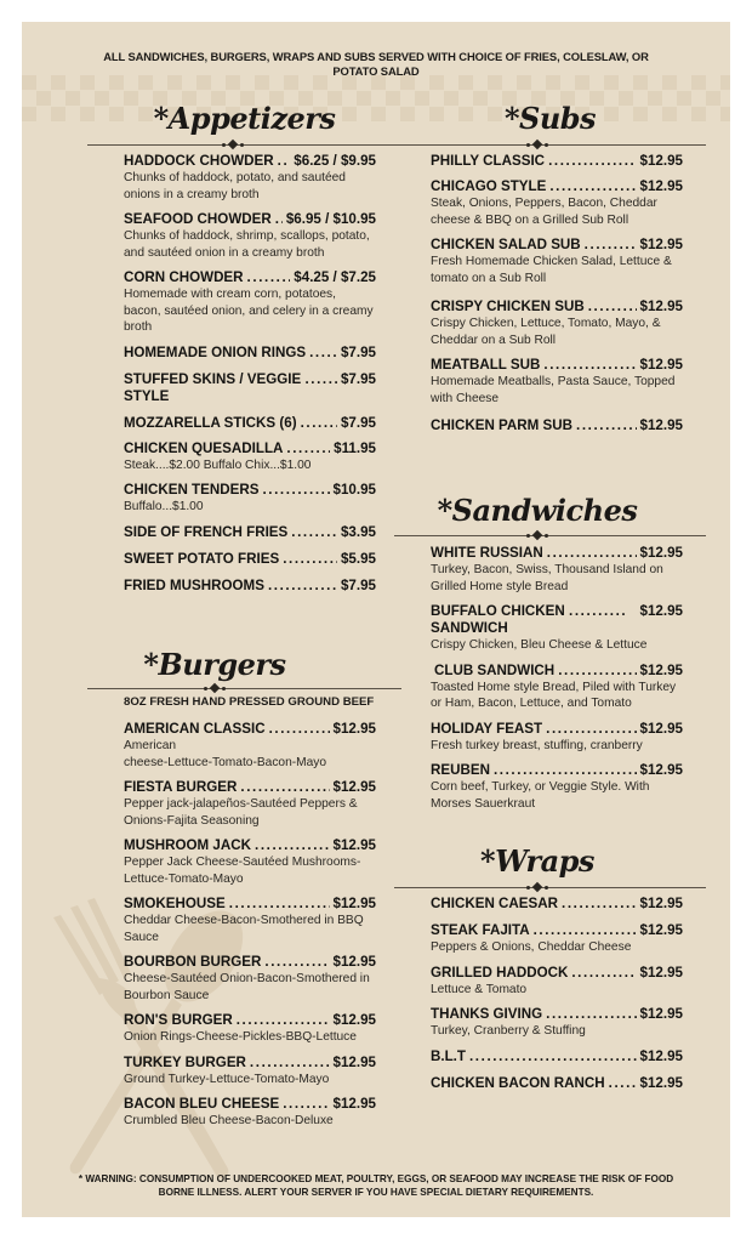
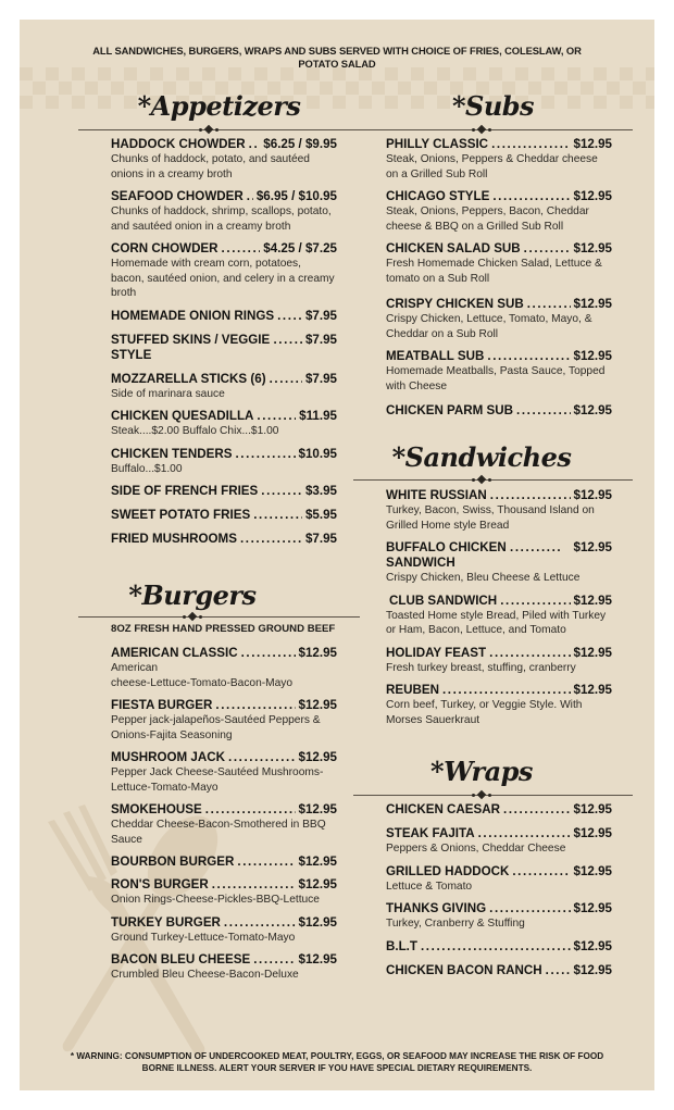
  ALL SANDWICHES, BURGERS, WRAPS AND SUBS SERVED WITH CHOICE OF FRIES, COLESLAW, OR POTATO SALAD
  * WARNING: CONSUMPTION OF UNDERCOOKED MEAT, POULTRY, EGGS, OR SEAFOOD MAY INCREASE THE RISK OF FOOD BORNE ILLNESS. ALERT YOUR SERVER IF YOU HAVE SPECIAL DIETARY REQUIREMENTS.
  *Appetizers
  *Subs
  *Burgers
  *Sandwiches
  *Wraps
  HADDOCK CHOWDER
  $6.25 / $9.95
  Chunks of haddock, potato, and sautéed onions in a creamy broth
  SEAFOOD CHOWDER
  $6.95 / $10.95
  Chunks of haddock, shrimp, scallops, potato, and sautéed onion in a creamy broth
  CORN CHOWDER
  $4.25 / $7.25
  Homemade with cream corn, potatoes, bacon, sautéed onion, and celery in a creamy broth
  HOMEMADE ONION RINGS
  $7.95
  $7.95
  STUFFED SKINS / VEGGIE ......
  STYLE
  MOZZARELLA STICKS (6)
  $7.95
+ Side of marinara sauce
  CHICKEN QUESADILLA
  $11.95
  Steak....$2.00 Buffalo Chix...$1.00
  CHICKEN TENDERS
  $10.95
  Buffalo...$1.00
  SIDE OF FRENCH FRIES
  $3.95
  SWEET POTATO FRIES
  $5.95
  FRIED MUSHROOMS
  $7.95
  8OZ FRESH HAND PRESSED GROUND BEEF
  AMERICAN CLASSIC
  $12.95
  American
  cheese-Lettuce-Tomato-Bacon-Mayo
  FIESTA BURGER
  $12.95
  Pepper jack-jalapeños-Sautéed Peppers & Onions-Fajita Seasoning
  MUSHROOM JACK
  $12.95
  Pepper Jack Cheese-Sautéed Mushrooms-Lettuce-Tomato-Mayo
  SMOKEHOUSE
  $12.95
  Cheddar Cheese-Bacon-Smothered in BBQ Sauce
  BOURBON BURGER
  $12.95
- Cheese-Sautéed Onion-Bacon-Smothered in Bourbon Sauce
  RON'S BURGER
  $12.95
  Onion Rings-Cheese-Pickles-BBQ-Lettuce
  TURKEY BURGER
  $12.95
  Ground Turkey-Lettuce-Tomato-Mayo
  BACON BLEU CHEESE
  $12.95
  Crumbled Bleu Cheese-Bacon-Deluxe
  PHILLY CLASSIC
  $12.95
+ Steak, Onions, Peppers & Cheddar cheese on a Grilled Sub Roll
  CHICAGO STYLE
  $12.95
  Steak, Onions, Peppers, Bacon, Cheddar cheese & BBQ on a Grilled Sub Roll
  CHICKEN SALAD SUB
  $12.95
  Fresh Homemade Chicken Salad, Lettuce & tomato on a Sub Roll
  CRISPY CHICKEN SUB
  $12.95
  Crispy Chicken, Lettuce, Tomato, Mayo, & Cheddar on a Sub Roll
  MEATBALL SUB
  $12.95
  Homemade Meatballs, Pasta Sauce, Topped with Cheese
  CHICKEN PARM SUB
  $12.95
  WHITE RUSSIAN
  $12.95
  Turkey, Bacon, Swiss, Thousand Island on Grilled Home style Bread
  $12.95
  BUFFALO CHICKEN ..........
  SANDWICH
  Crispy Chicken, Bleu Cheese & Lettuce
  CLUB SANDWICH
  $12.95
  Toasted Home style Bread, Piled with Turkey or Ham, Bacon, Lettuce, and Tomato
  HOLIDAY FEAST
  $12.95
  Fresh turkey breast, stuffing, cranberry
  REUBEN
  ........................
  $12.95
  Corn beef, Turkey, or Veggie Style. With Morses Sauerkraut
  CHICKEN CAESAR
  $12.95
  STEAK FAJITA
  $12.95
  Peppers & Onions, Cheddar Cheese
  GRILLED HADDOCK
  $12.95
  Lettuce & Tomato
  THANKS GIVING
  $12.95
  Turkey, Cranberry & Stuffing
  B.L.T
  .............................
  $12.95
  CHICKEN BACON RANCH
  $12.95
